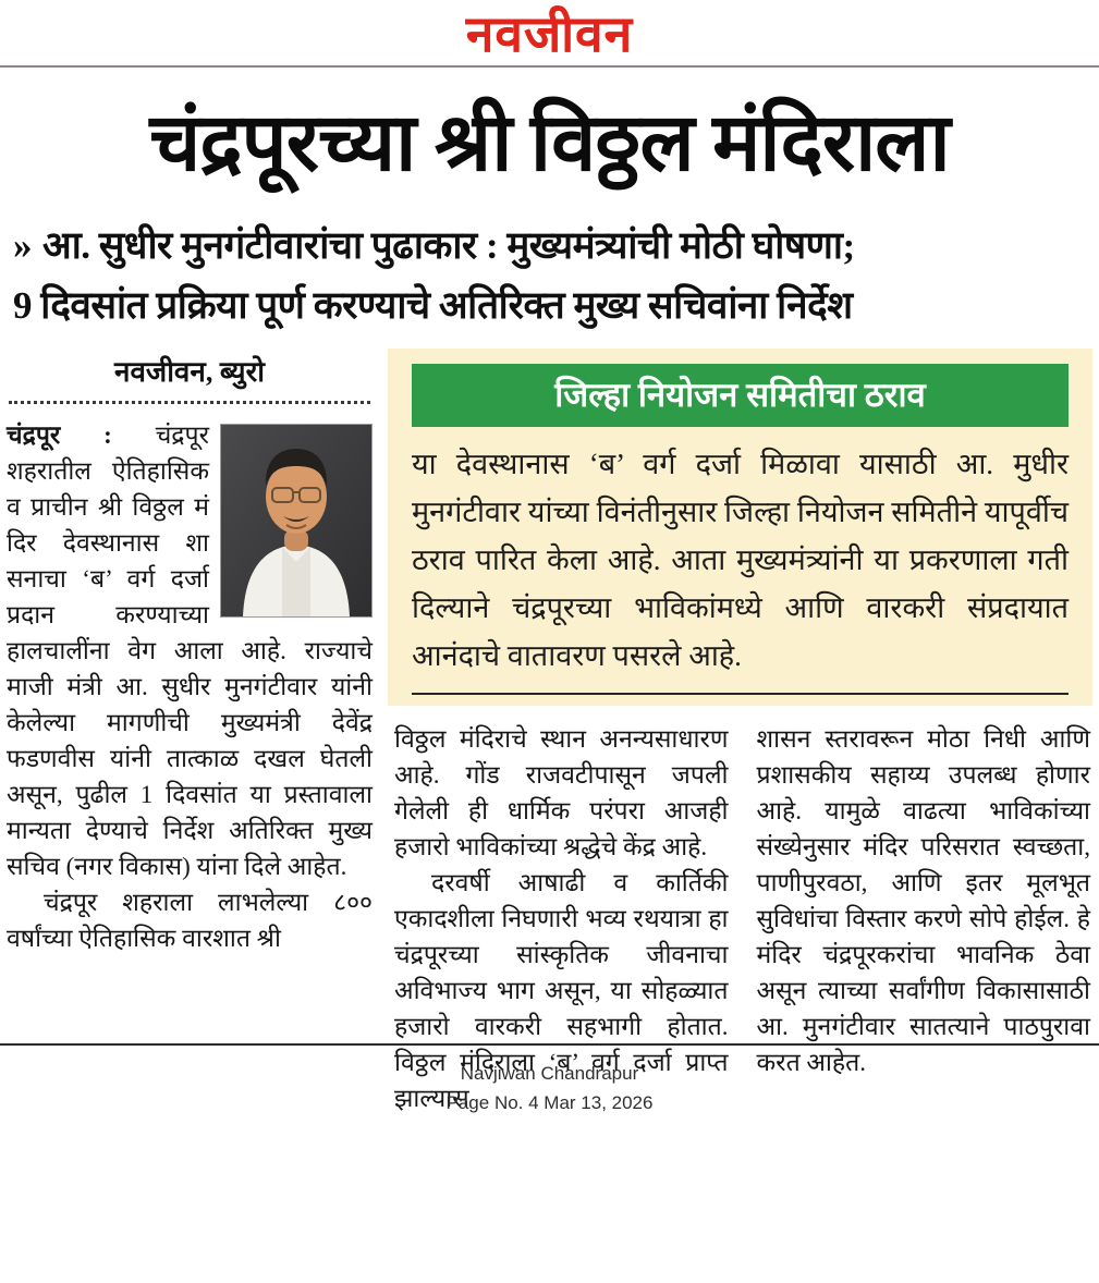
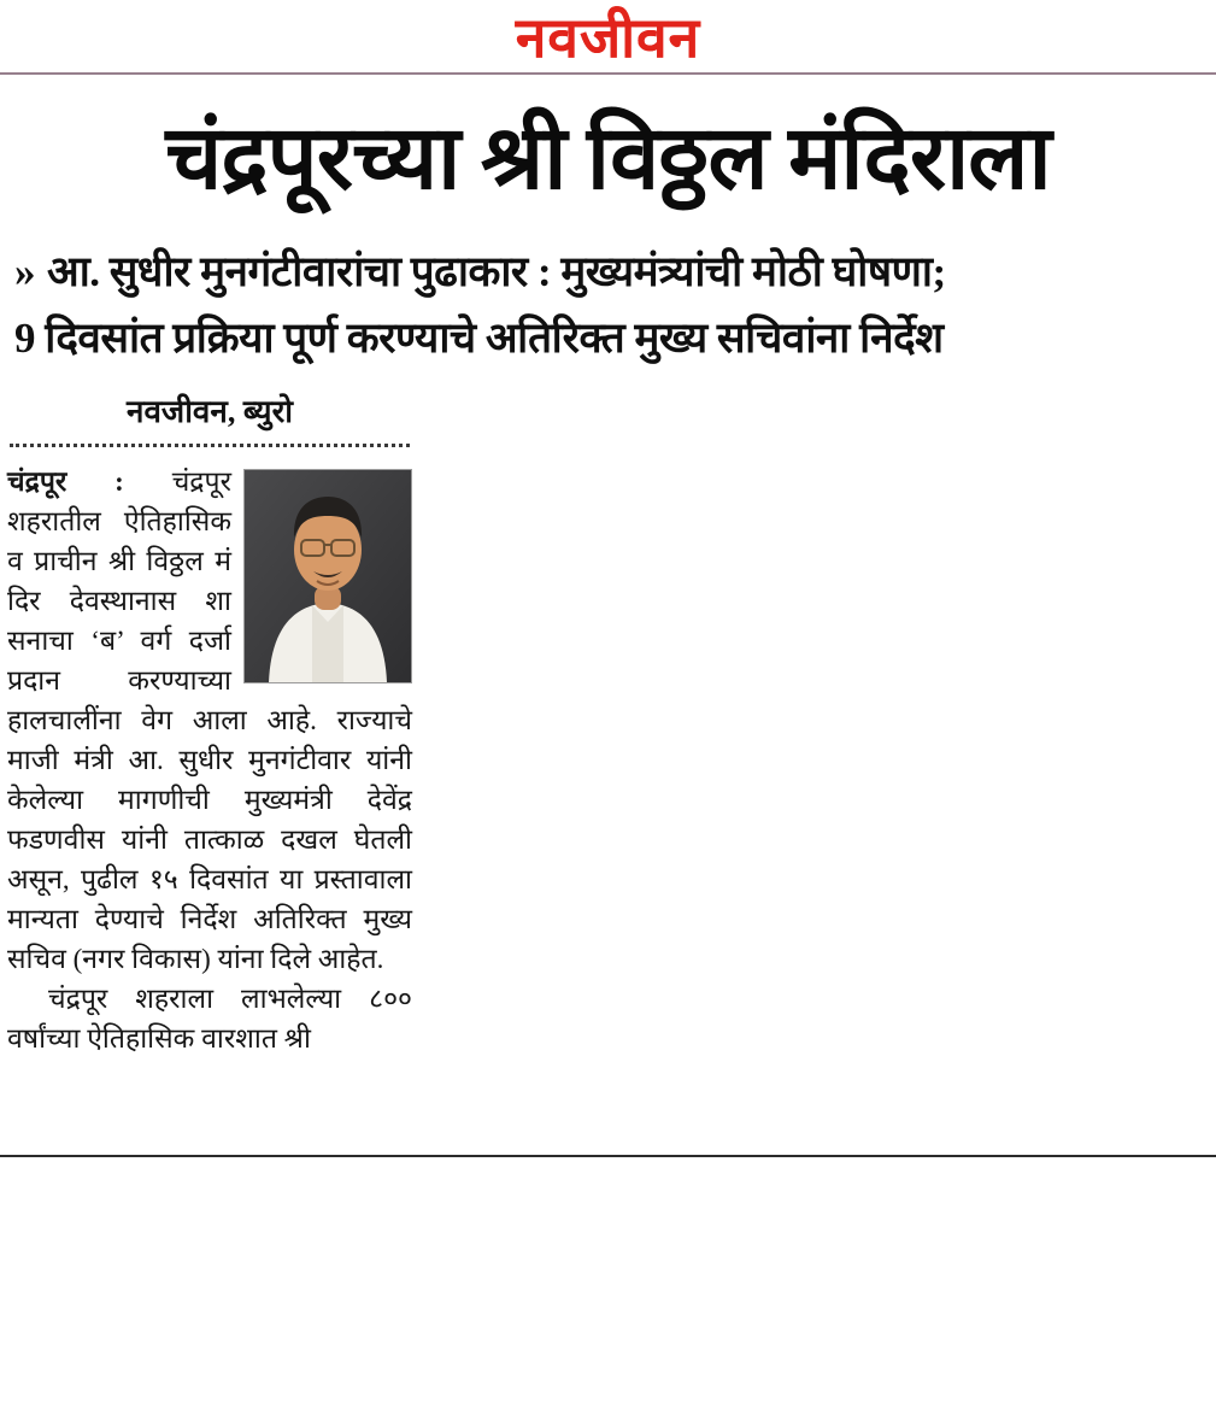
  नवजीवन
  चंद्रपूरच्या श्री विठ्ठल मंदिराला
  » आ. सुधीर मुनगंटीवारांचा पुढाकार : मुख्यमंत्र्यांची मोठी घोषणा;
  9 दिवसांत प्रक्रिया पूर्ण करण्याचे अतिरिक्त मुख्य सचिवांना निर्देश
  नवजीवन, ब्युरो
- चंद्रपूर : चंद्रपूर शहरातील ऐतिहासिक व प्राचीन श्री विठ्ठल मं दिर देवस्थानास शा सनाचा ‘ब’ वर्ग दर्जा प्रदान करण्याच्या हालचालींना वेग आला आहे. राज्याचे माजी मंत्री आ. सुधीर मुनगंटीवार यांनी केलेल्या मागणीची मुख्यमंत्री देवेंद्र फडणवीस यांनी तात्काळ दखल घेतली असून, पुढील 1 दिवसांत या प्रस्तावाला मान्यता देण्याचे निर्देश अतिरिक्त मुख्य सचिव (नगर विकास) यांना दिले आहेत.
+ चंद्रपूर : चंद्रपूर शहरातील ऐतिहासिक व प्राचीन श्री विठ्ठल मं दिर देवस्थानास शा सनाचा ‘ब’ वर्ग दर्जा प्रदान करण्याच्या हालचालींना वेग आला आहे. राज्याचे माजी मंत्री आ. सुधीर मुनगंटीवार यांनी केलेल्या मागणीची मुख्यमंत्री देवेंद्र फडणवीस यांनी तात्काळ दखल घेतली असून, पुढील १५ दिवसांत या प्रस्तावाला मान्यता देण्याचे निर्देश अतिरिक्त मुख्य सचिव (नगर विकास) यांना दिले आहेत.
  चंद्रपूर शहराला लाभलेल्या ८०० वर्षांच्या ऐतिहासिक वारशात श्री
- जिल्हा नियोजन समितीचा ठराव
- या देवस्थानास ‘ब’ वर्ग दर्जा मिळावा यासाठी आ. मुधीर मुनगंटीवार यांच्या विनंतीनुसार जिल्हा नियोजन समितीने यापूर्वीच ठराव पारित केला आहे. आता मुख्यमंत्र्यांनी या प्रकरणाला गती दिल्याने चंद्रपूरच्या भाविकांमध्ये आणि वारकरी संप्रदायात आनंदाचे वातावरण पसरले आहे.
- विठ्ठल मंदिराचे स्थान अनन्यसाधारण आहे. गोंड राजवटीपासून जपली गेलेली ही धार्मिक परंपरा आजही हजारो भाविकांच्या श्रद्धेचे केंद्र आहे.
- दरवर्षी आषाढी व कार्तिकी एकादशीला निघणारी भव्य रथयात्रा हा चंद्रपूरच्या सांस्कृतिक जीवनाचा अविभाज्य भाग असून, या सोहळ्यात हजारो वारकरी सहभागी होतात. विठ्ठल मंदिराला ‘ब’ वर्ग दर्जा प्राप्त झाल्यास
- शासन स्तरावरून मोठा निधी आणि प्रशासकीय सहाय्य उपलब्ध होणार आहे. यामुळे वाढत्या भाविकांच्या संख्येनुसार मंदिर परिसरात स्वच्छता, पाणीपुरवठा, आणि इतर मूलभूत सुविधांचा विस्तार करणे सोपे होईल. हे मंदिर चंद्रपूरकरांचा भावनिक ठेवा असून त्याच्या सर्वांगीण विकासासाठी आ. मुनगंटीवार सातत्याने पाठपुरावा करत आहेत.
- Navjiwan Chandrapur
- Page No. 4 Mar 13, 2026
